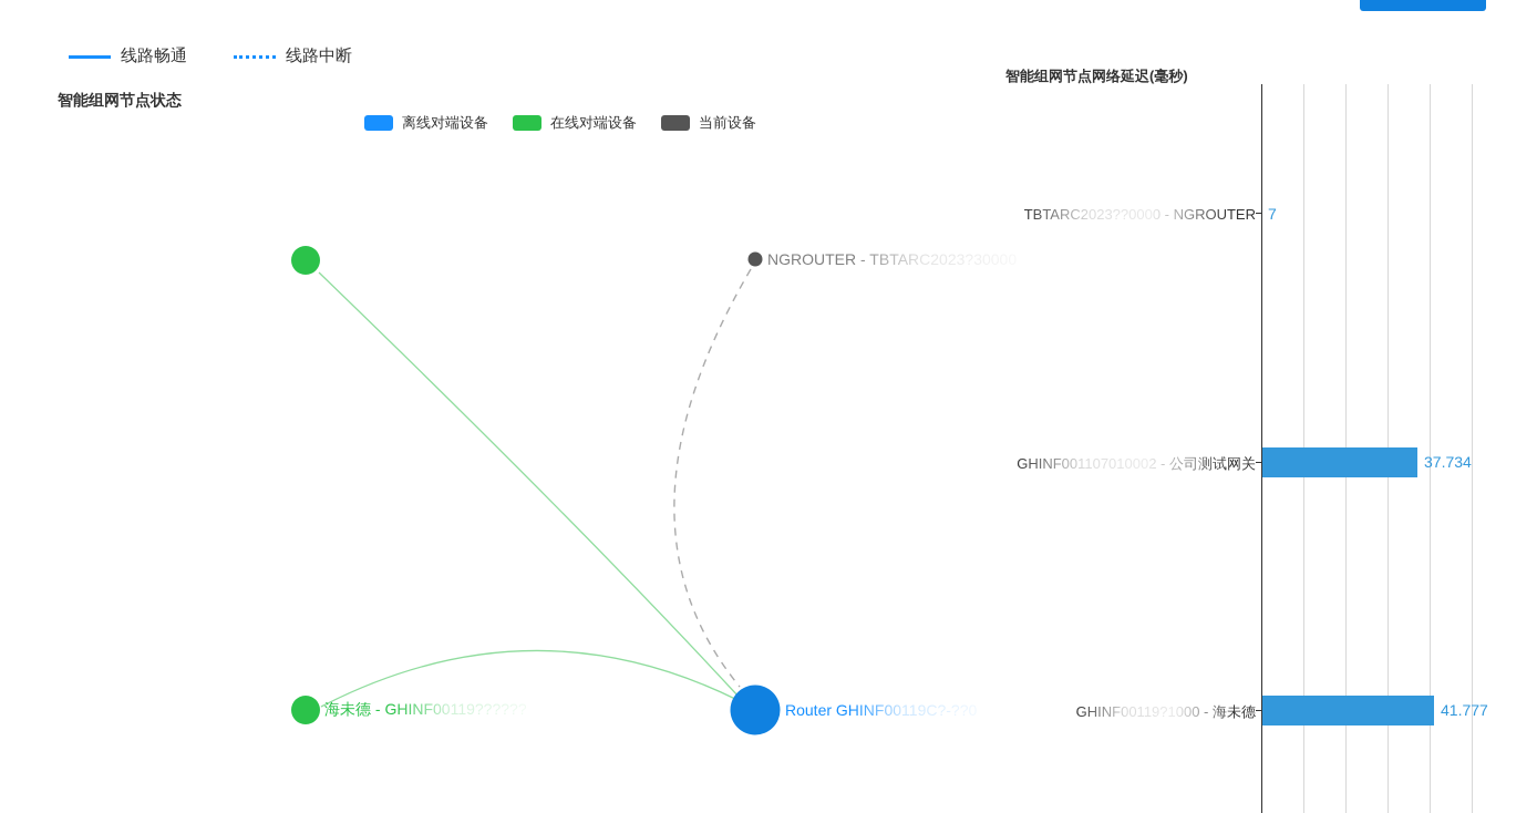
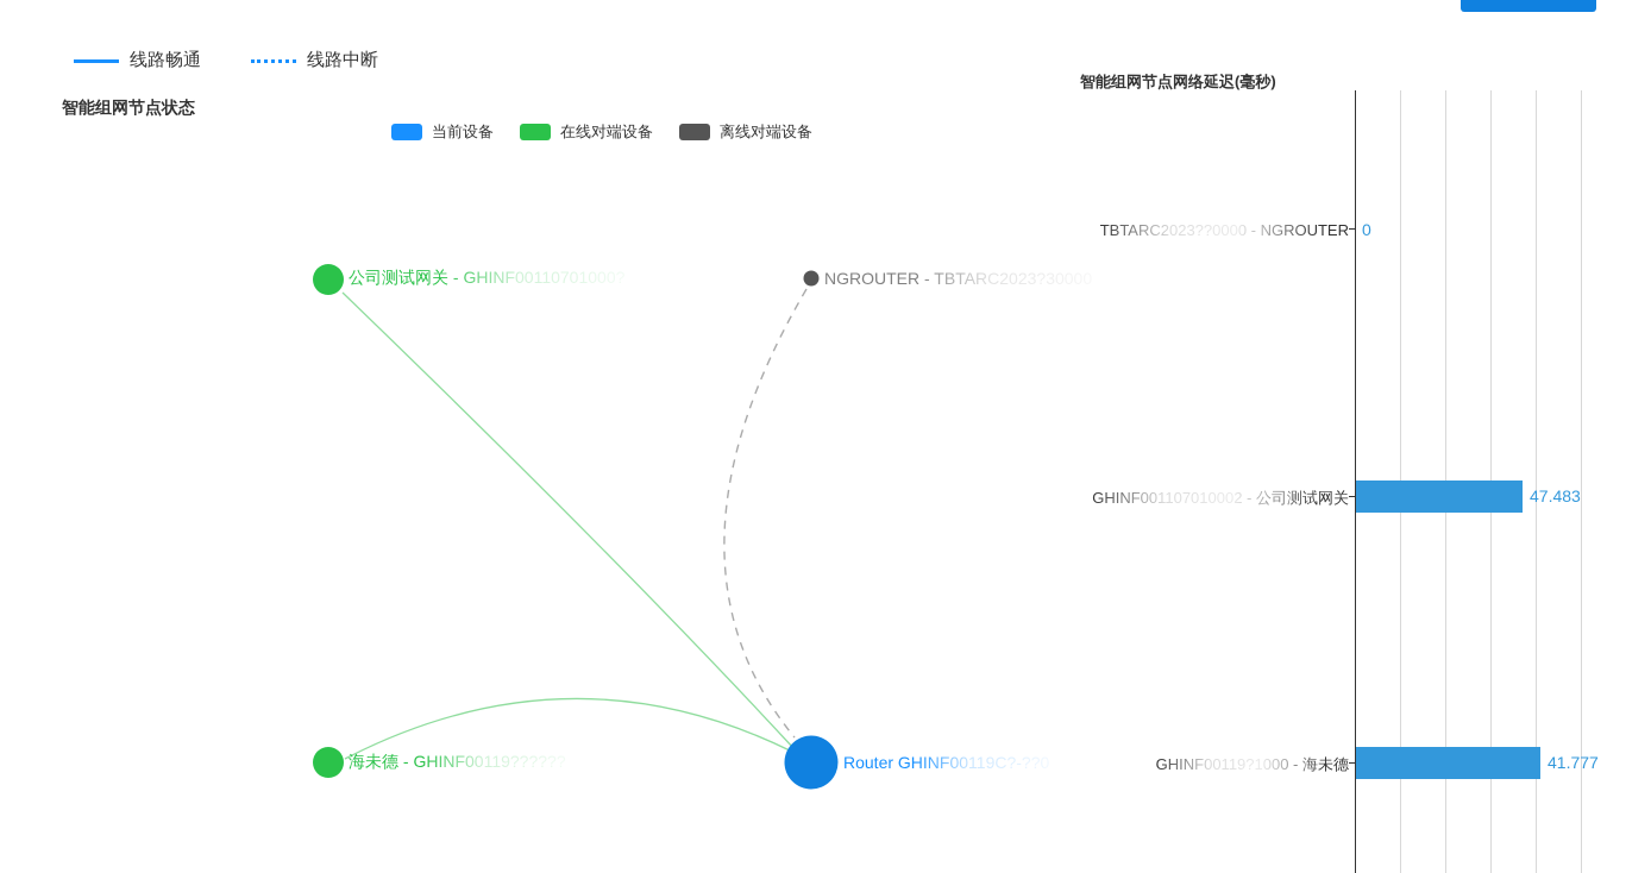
  线路畅通
  线路中断
  智能组网节点状态
- 离线对端设备
+ 当前设备
  在线对端设备
- 当前设备
+ 离线对端设备
+ 公司测试网关 - GHINF00110701000?
  NGROUTER - TBTARC2023?30000
  海未德 - GHINF00119??????
  Router GHINF00119C?-??0
  智能组网节点网络延迟(毫秒)
  TBTARC2023??0000 - NGROUTER
- 7
+ 0
  GHINF001107010002 - 公司测试网关
- 37.734
+ 47.483
  GHINF00119?1000 - 海未德
  41.777
